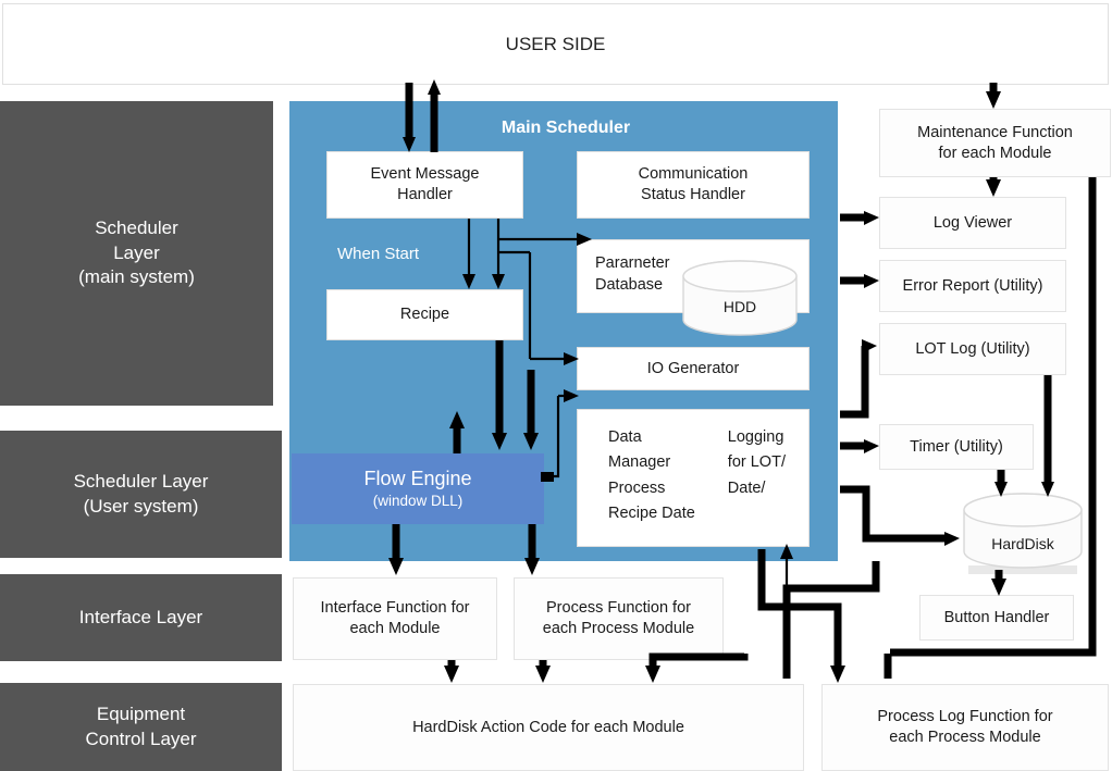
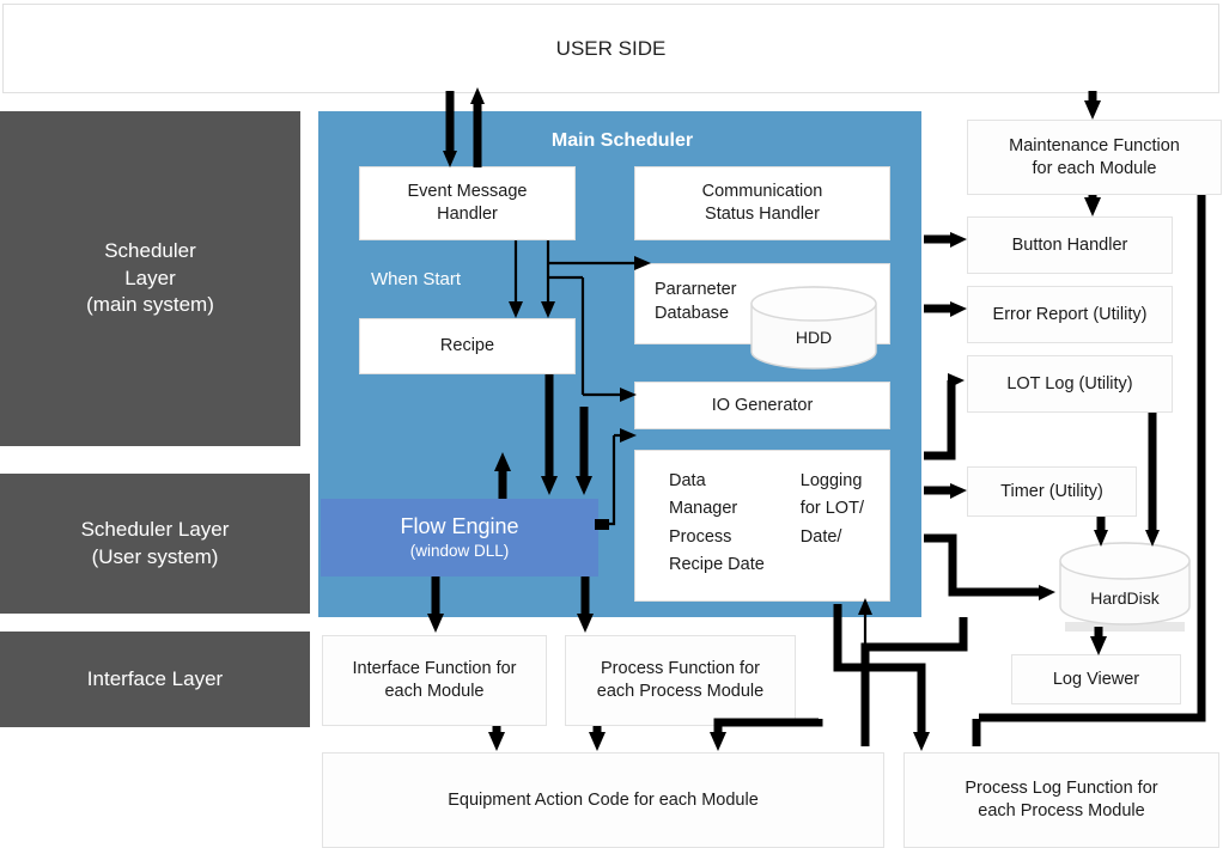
  USER SIDE
  Scheduler
  Layer
  (main system)
  Scheduler Layer
  (User system)
  Interface Layer
- Equipment
- Control Layer
  Main Scheduler
  When Start
  Event Message
  Handler
  Communication
  Status Handler
  Pararneter
  Database
  HDD
  Recipe
  IO Generator
  Data
  Manager
  Process
  Recipe Date
  Logging
  for LOT/
  Date/
  Flow Engine
  (window DLL)
  Maintenance Function
  for each Module
- Log Viewer
+ Button Handler
  Error Report (Utility)
  LOT Log (Utility)
  Timer (Utility)
- Button Handler
+ Log Viewer
  HardDisk
  Interface Function for
  each Module
  Process Function for
  each Process Module
- HardDisk Action Code for each Module
+ Equipment Action Code for each Module
  Process Log Function for
  each Process Module
